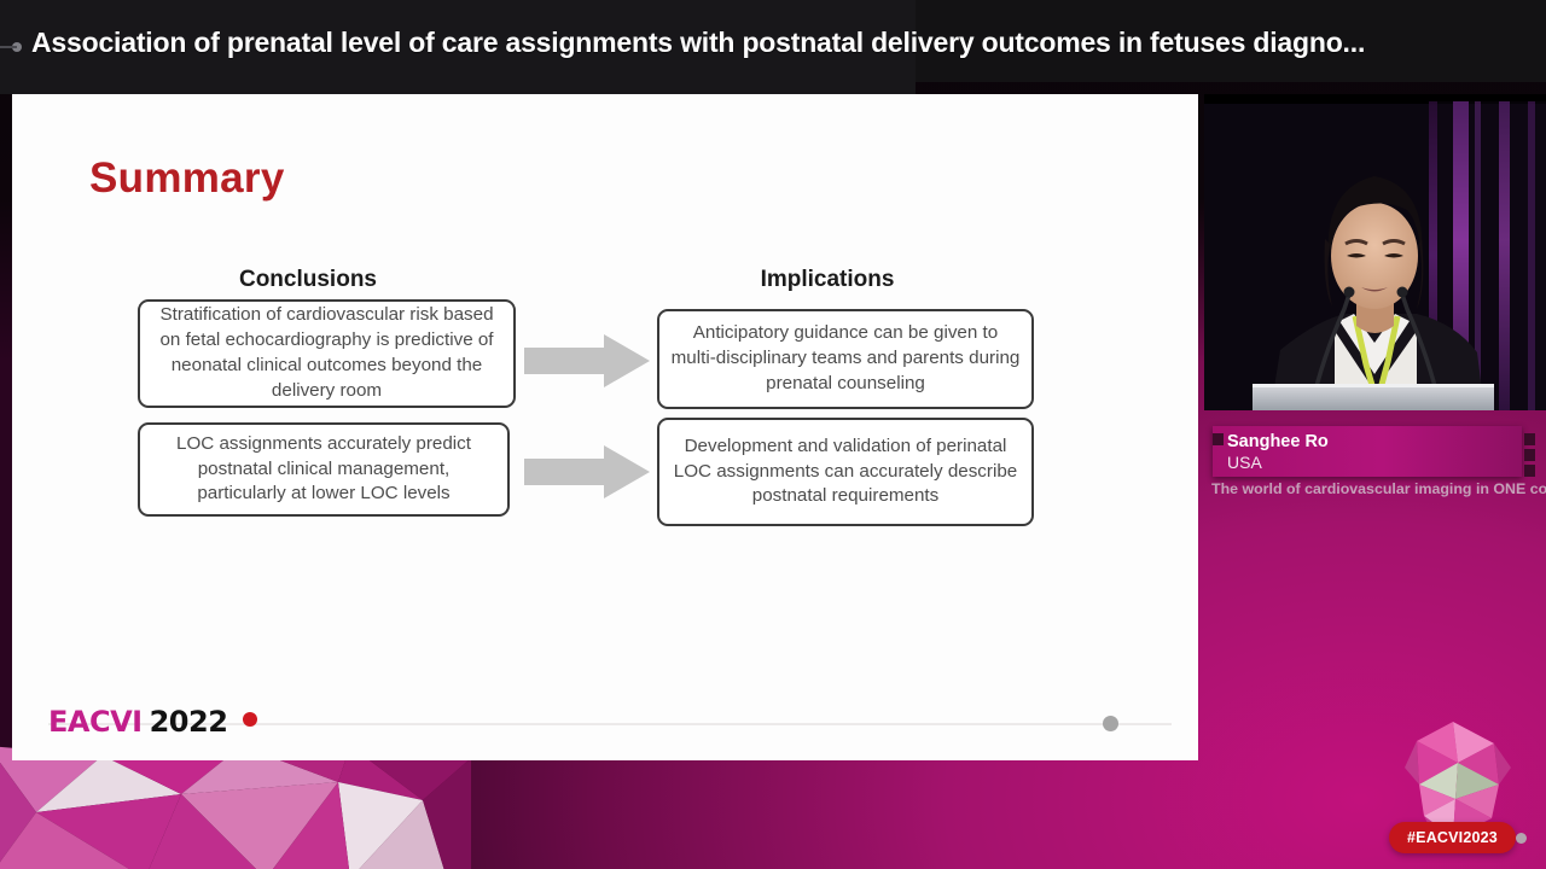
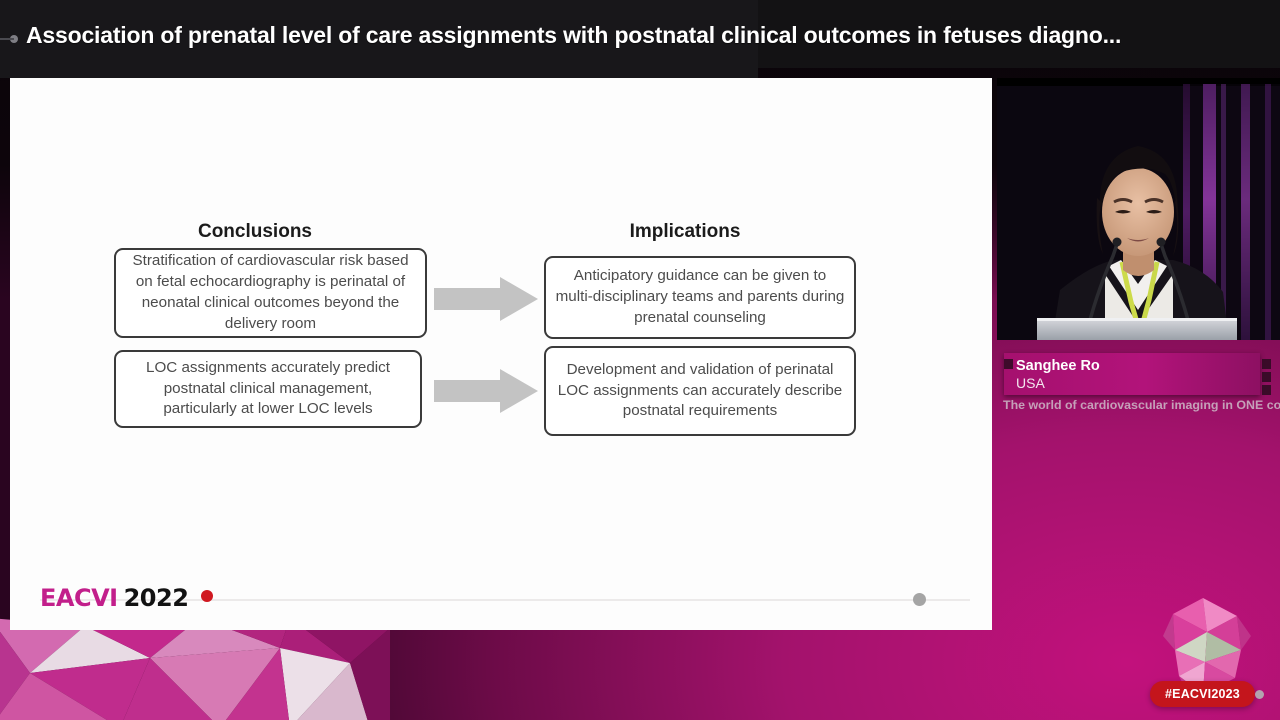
- Association of prenatal level of care assignments with postnatal delivery outcomes in fetuses diagno...
+ Association of prenatal level of care assignments with postnatal clinical outcomes in fetuses diagno...
- Summary
  Conclusions
  Implications
- Stratification of cardiovascular risk based on fetal echocardiography is predictive of neonatal clinical outcomes beyond the delivery room
+ Stratification of cardiovascular risk based on fetal echocardiography is perinatal of neonatal clinical outcomes beyond the delivery room
  LOC assignments accurately predict postnatal clinical management, particularly at lower LOC levels
  Anticipatory guidance can be given to multi-disciplinary teams and parents during prenatal counseling
  Development and validation of perinatal LOC assignments can accurately describe postnatal requirements
  EACVI
  2022
  Sanghee Ro
  USA
  The world of cardiovascular imaging in ONE co
  #EACVI2023
